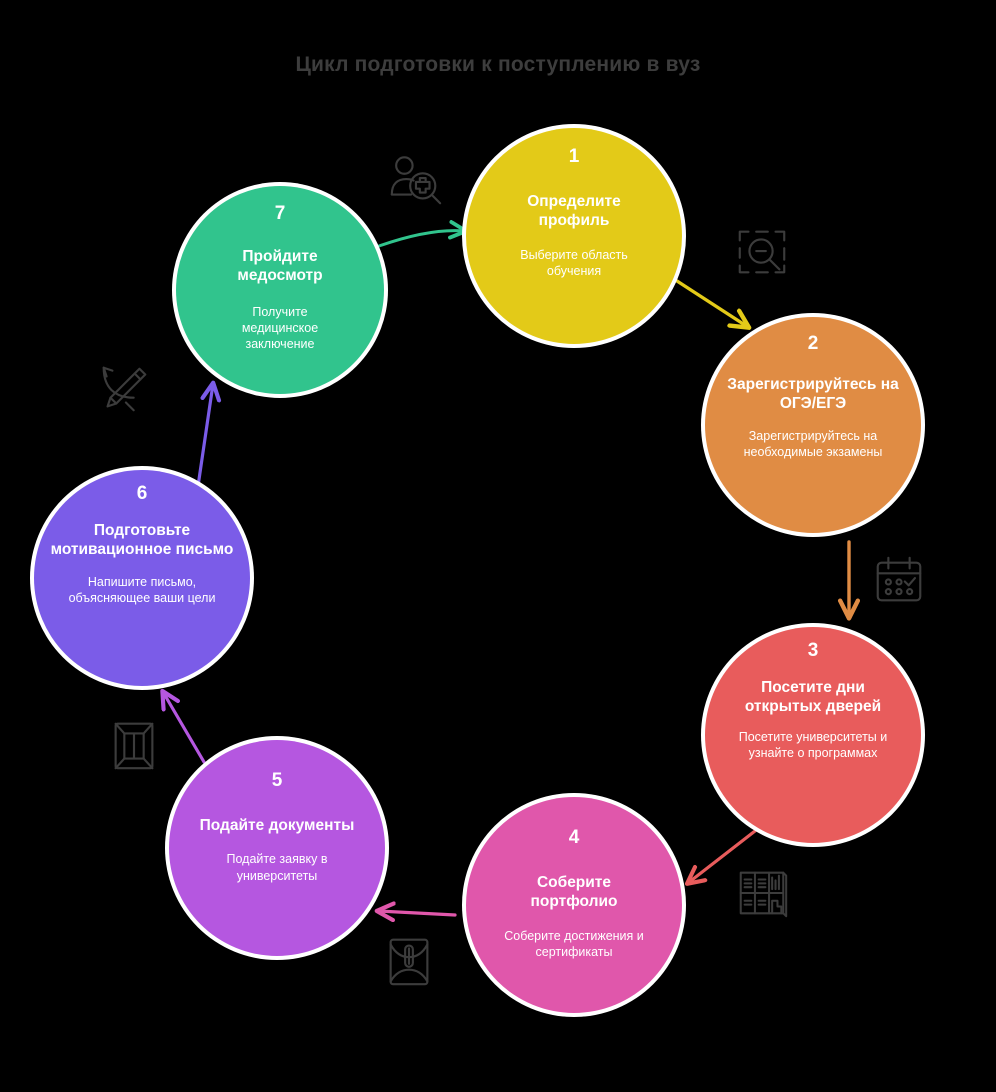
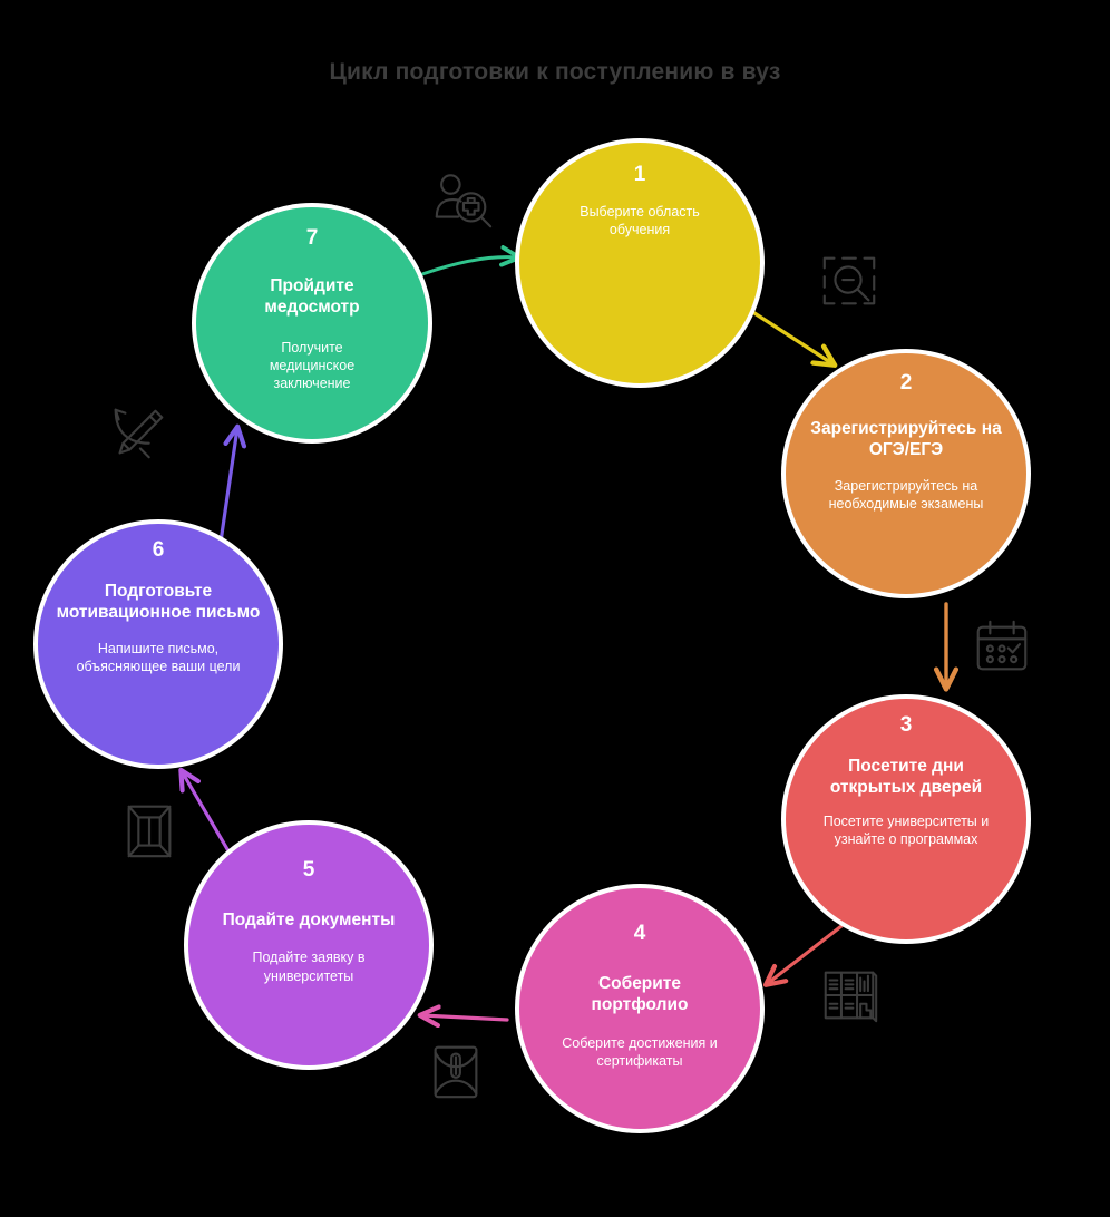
  Цикл подготовки к поступлению в вуз
  1
- Определите профиль
  Выберите область обучения
  2
  Зарегистрируйтесь на ОГЭ/ЕГЭ
  Зарегистрируйтесь на необходимые экзамены
  3
  Посетите дни открытых дверей
  Посетите университеты и узнайте о программах
  4
  Соберите портфолио
  Соберите достижения и сертификаты
  5
  Подайте документы
  Подайте заявку в университеты
  6
  Подготовьте мотивационное письмо
  Напишите письмо, объясняющее ваши цели
  7
  Пройдите медосмотр
  Получите медицинское заключение
